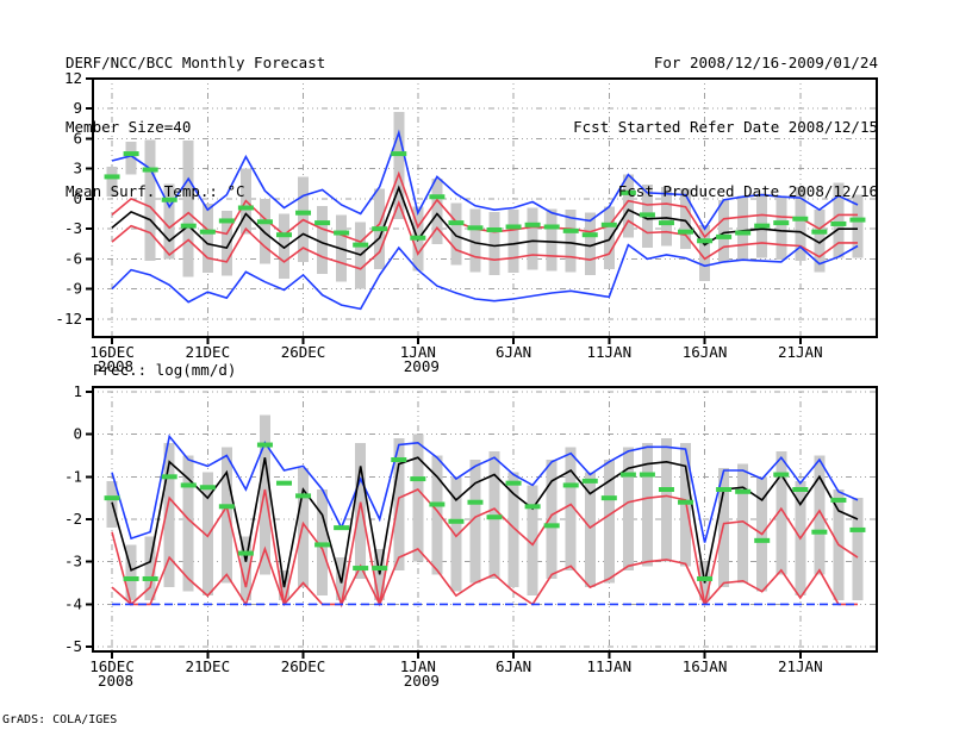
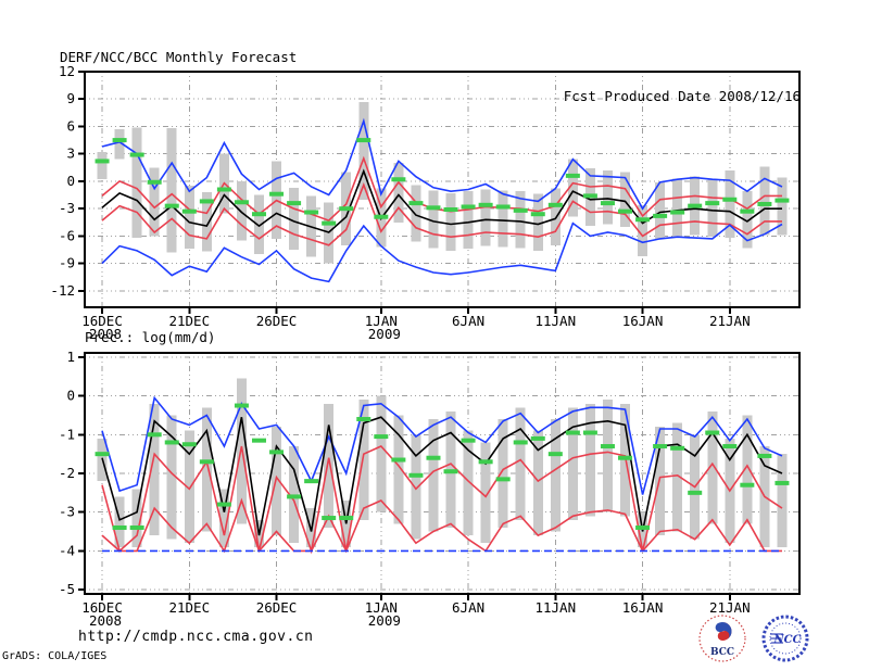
  12
  9
  6
  3
  0
  -3
  -6
  -9
  -12
  16DEC
  2008
  21DEC
  26DEC
  1JAN
  2009
  6JAN
  11JAN
  16JAN
  21JAN
  1
  0
  -1
  -2
  -3
  -4
  -5
  16DEC
  2008
  21DEC
  26DEC
  1JAN
  2009
  6JAN
  11JAN
  16JAN
  21JAN
  DERF/NCC/BCC Monthly Forecast
- Member Size=40
- Mean Surf. Temp.: °C
- For 2008/12/16-2009/01/24
- Fcst Started Refer Date 2008/12/15
  Fcst Produced Date 2008/12/16
  Prec.: log(mm/d)
+ http://cmdp.ncc.cma.gov.cn
  GrADS: COLA/IGES
+ BCC
+ NCC
